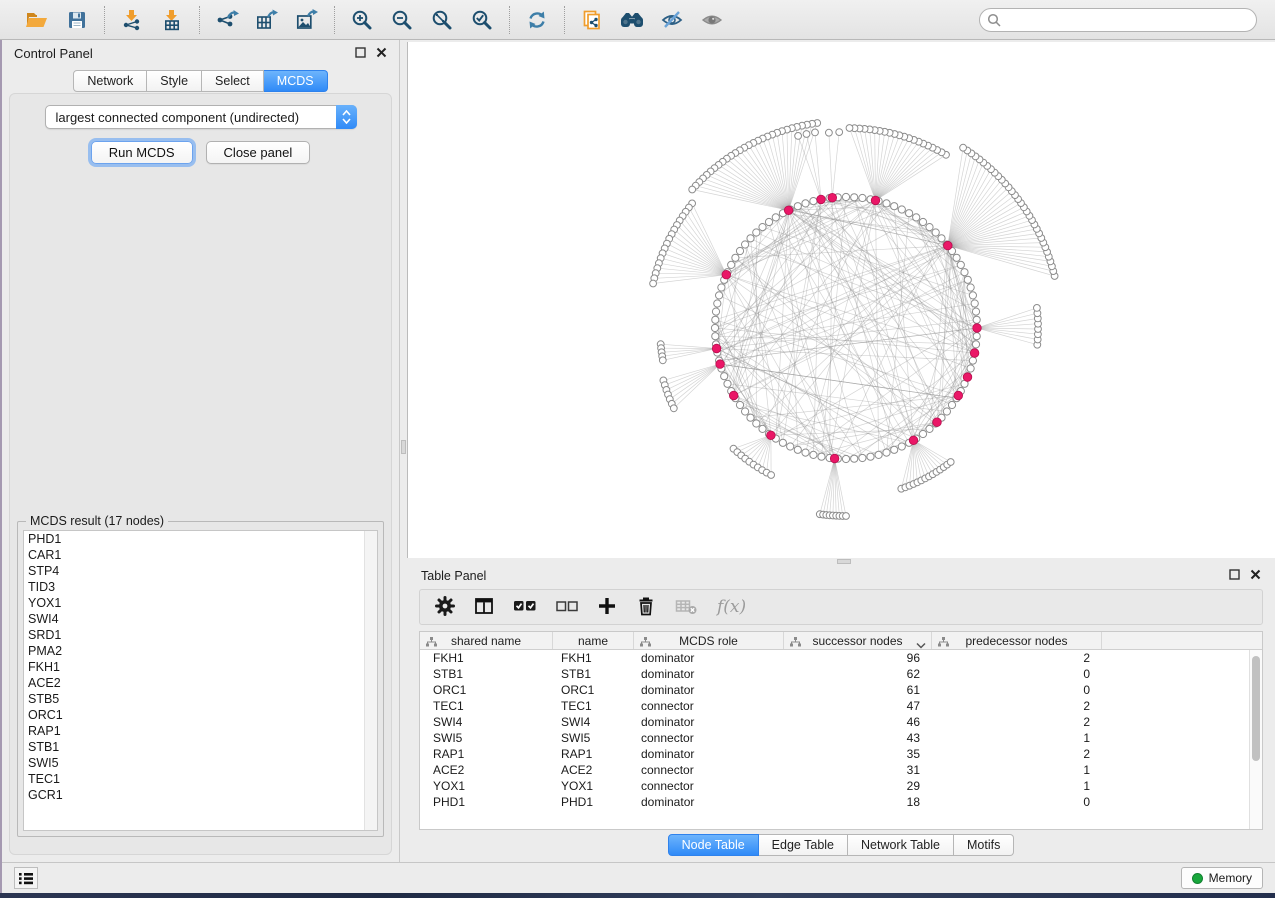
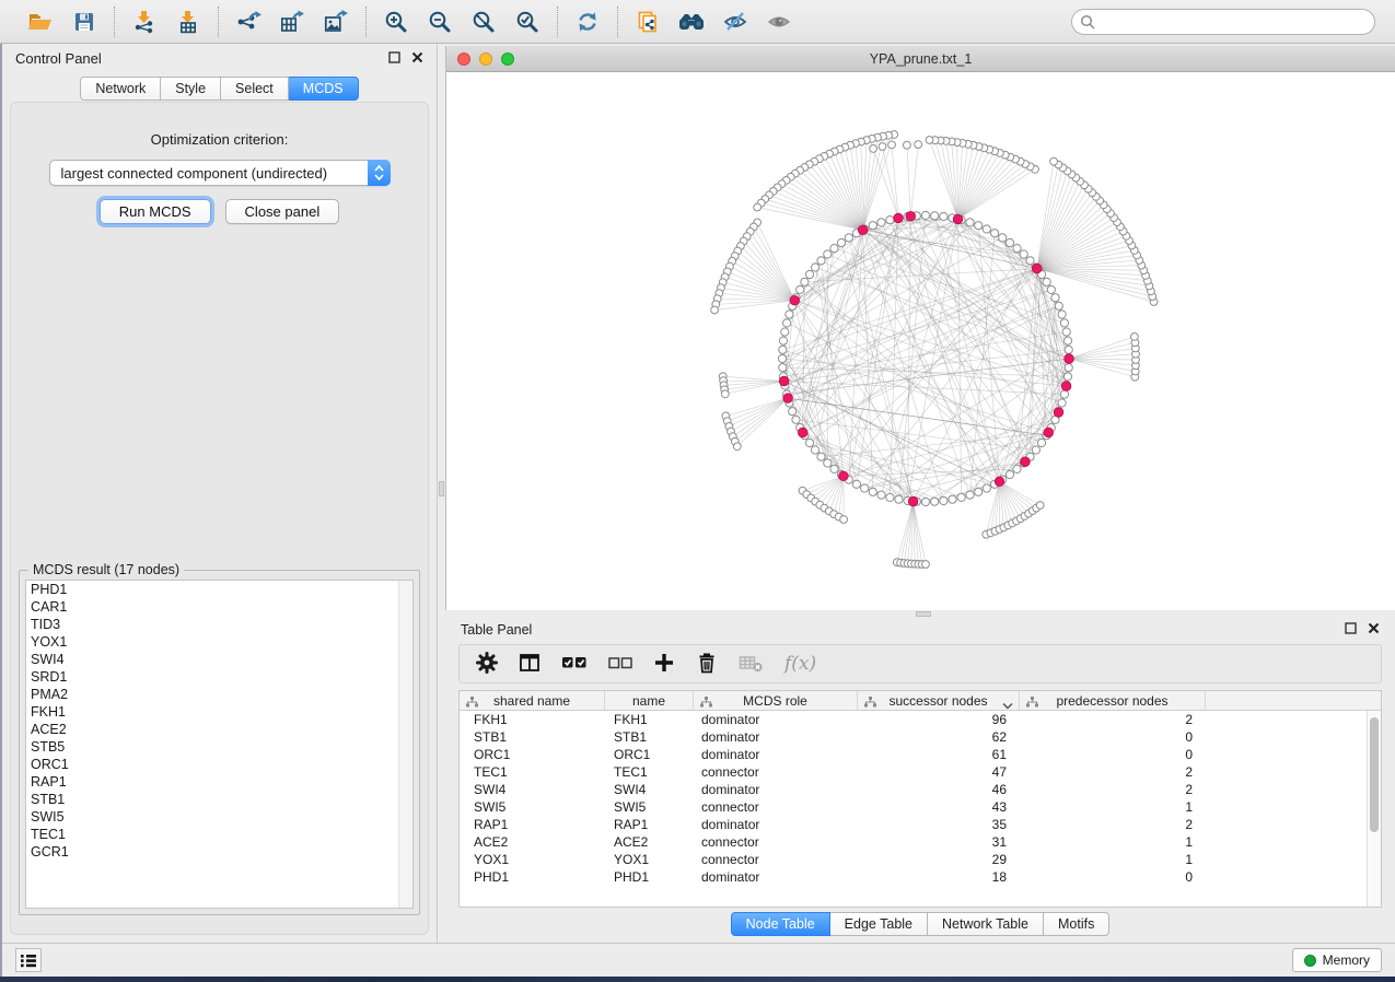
  Control Panel
  Network
  Style
  Select
  MCDS
+ Optimization criterion:
  largest connected component (undirected)
  Run MCDS
  Close panel
  MCDS result (17 nodes)
  PHD1
  CAR1
- STP4
  TID3
  YOX1
  SWI4
  SRD1
  PMA2
  FKH1
  ACE2
  STB5
  ORC1
  RAP1
  STB1
  SWI5
  TEC1
  GCR1
+ YPA_prune.txt_1
  Table Panel
  f(x)
  shared name
  name
  MCDS role
  successor nodes
  predecessor nodes
  FKH1
  FKH1
  dominator
  96
  2
  STB1
  STB1
  dominator
  62
  0
  ORC1
  ORC1
  dominator
  61
  0
  TEC1
  TEC1
  connector
  47
  2
  SWI4
  SWI4
  dominator
  46
  2
  SWI5
  SWI5
  connector
  43
  1
  RAP1
  RAP1
  dominator
  35
  2
  ACE2
  ACE2
  connector
  31
  1
  YOX1
  YOX1
  connector
  29
  1
  PHD1
  PHD1
  dominator
  18
  0
  Node Table
  Edge Table
  Network Table
  Motifs
  Memory
